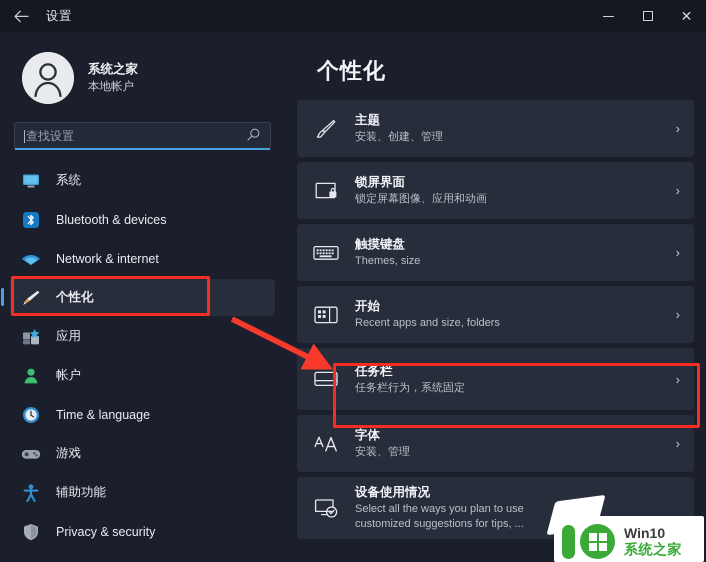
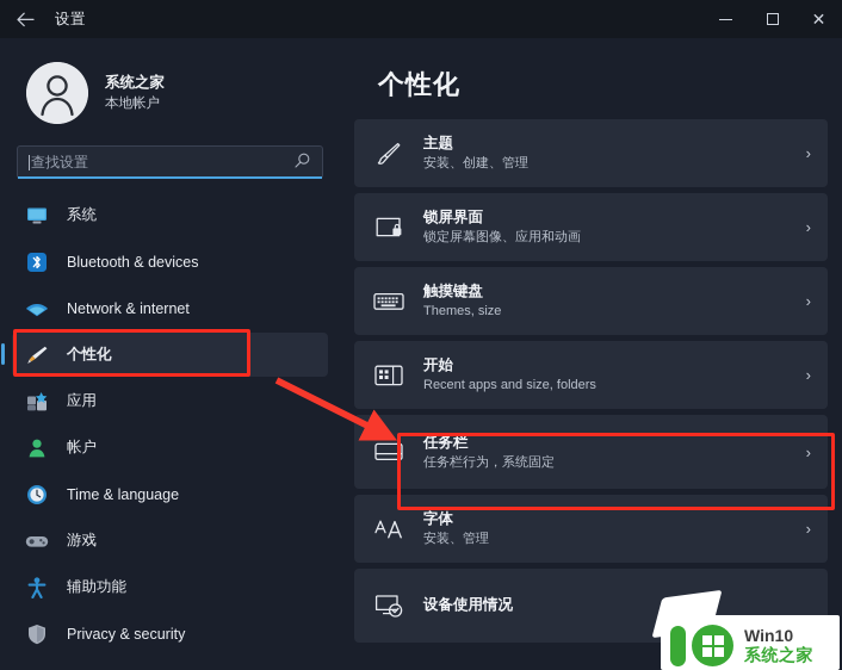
  设置
  ✕
  系统之家
  本地帐户
  查找设置
  系统
  Bluetooth & devices
  Network & internet
  个性化
  应用
  帐户
  Time & language
  游戏
  辅助功能
  Privacy & security
  个性化
  主题
  安装、创建、管理
  ›
  锁屏界面
  锁定屏幕图像、应用和动画
  ›
  触摸键盘
  Themes, size
  ›
  开始
  Recent apps and size, folders
  ›
  任务栏
  任务栏行为，系统固定
  ›
  字体
  安装、管理
  ›
  设备使用情况
- Select all the ways you plan to use
- customized suggestions for tips, ...
  Win10
  系统之家
